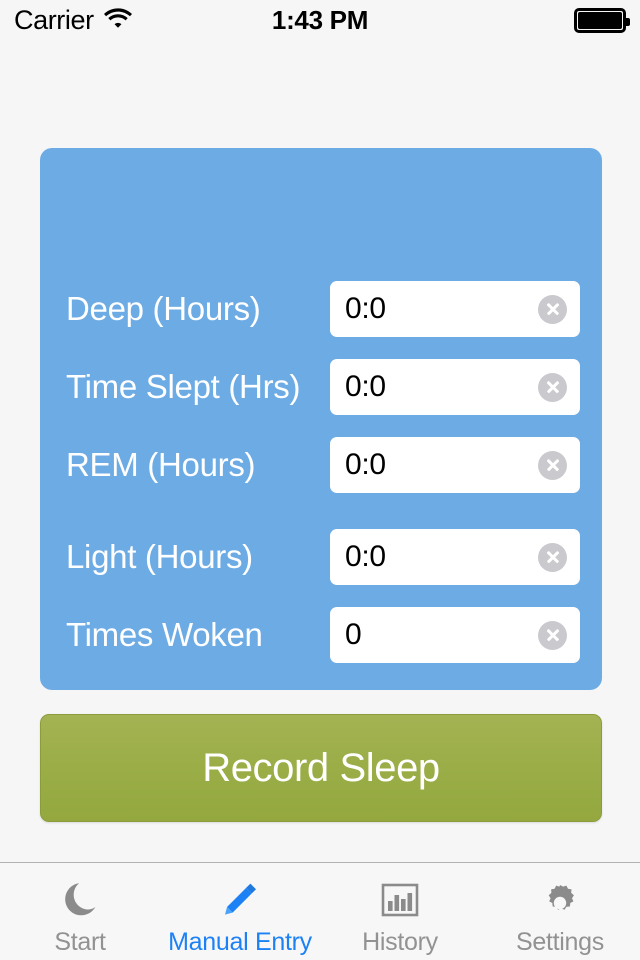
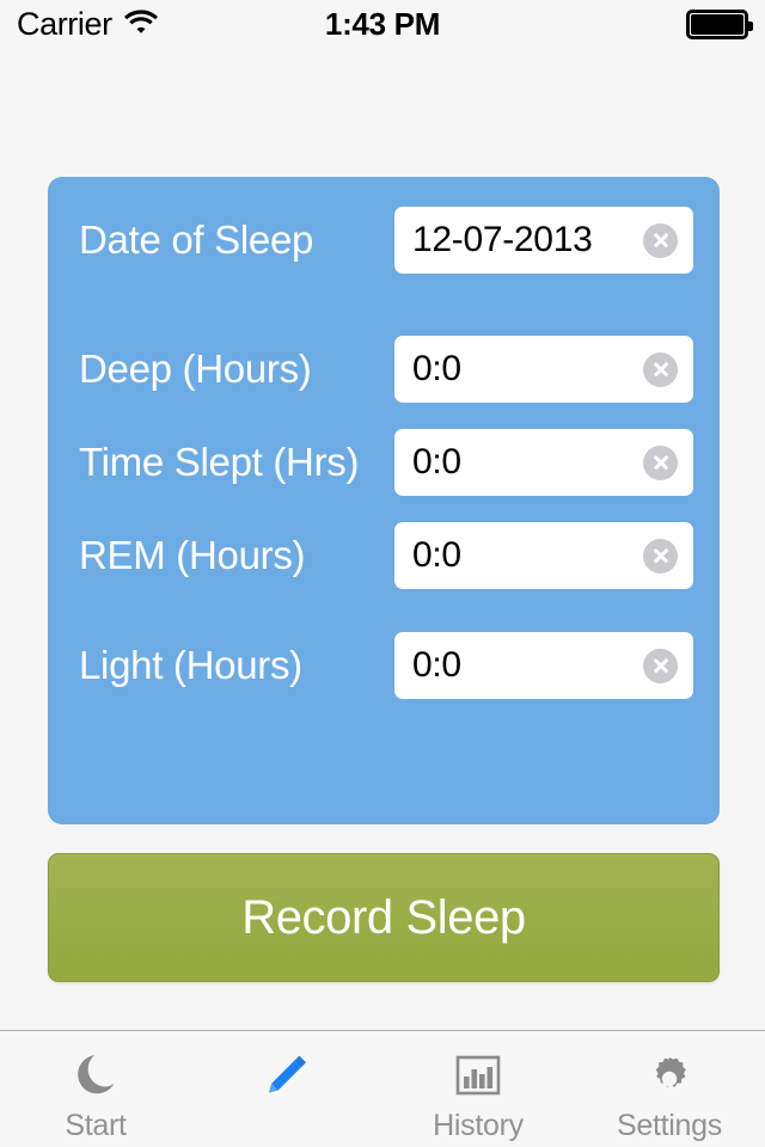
  Carrier
  1:43 PM
+ Date of Sleep
+ 12-07-2013
  Deep (Hours)
  0:0
  Time Slept (Hrs)
  0:0
  REM (Hours)
  0:0
  Light (Hours)
  0:0
- Times Woken
- 0
  Record Sleep
  Start
- Manual Entry
  History
  Settings
